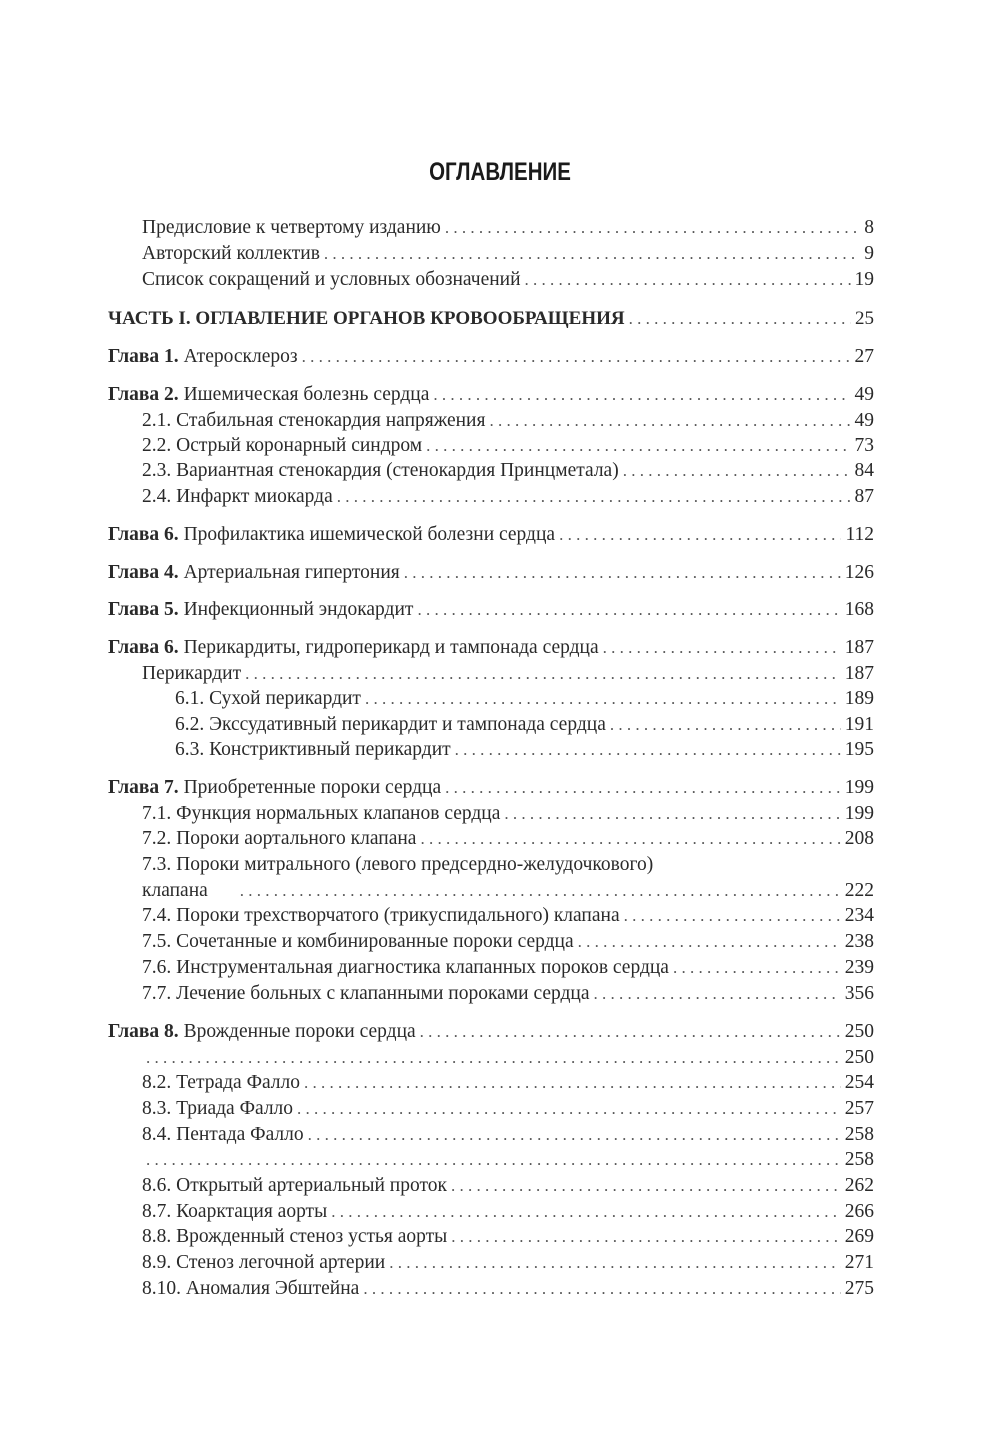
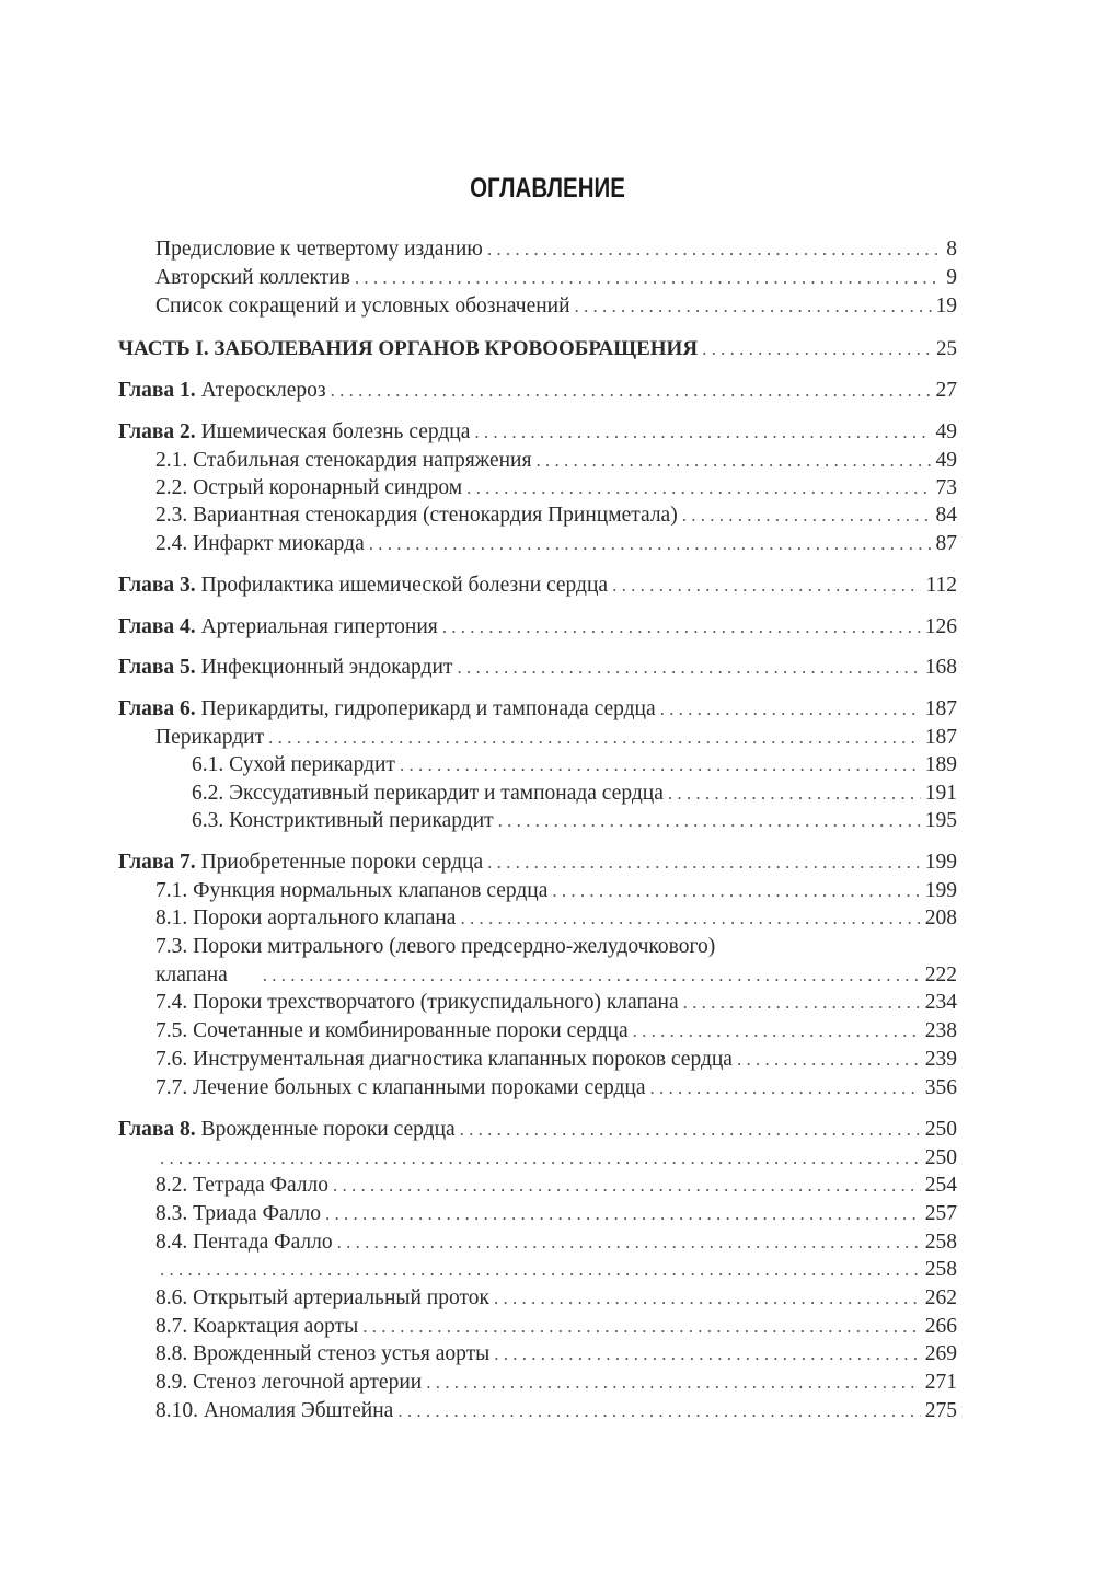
  ОГЛАВЛЕНИЕ
  Предисловие к четвертому изданию
  8
  Авторский коллектив
  9
  Список сокращений и условных обозначений
  19
- ЧАСТЬ I. ОГЛАВЛЕНИЕ ОРГАНОВ КРОВООБРАЩЕНИЯ
+ ЧАСТЬ I. ЗАБОЛЕВАНИЯ ОРГАНОВ КРОВООБРАЩЕНИЯ
  25
  Глава 1. Атеросклероз
  27
  Глава 2. Ишемическая болезнь сердца
  49
  2.1. Стабильная стенокардия напряжения
  49
  2.2. Острый коронарный синдром
  73
  2.3. Вариантная стенокардия (стенокардия Принцметала)
  84
  2.4. Инфаркт миокарда
  87
- Глава 6. Профилактика ишемической болезни сердца
+ Глава 3. Профилактика ишемической болезни сердца
  112
  Глава 4. Артериальная гипертония
  126
  Глава 5. Инфекционный эндокардит
  168
  Глава 6. Перикардиты, гидроперикард и тампонада сердца
  187
  Перикардит
  187
  6.1. Сухой перикардит
  189
  6.2. Экссудативный перикардит и тампонада сердца
  191
  6.3. Констриктивный перикардит
  195
  Глава 7. Приобретенные пороки сердца
  199
  7.1. Функция нормальных клапанов сердца
  199
- 7.2. Пороки аортального клапана
+ 8.1. Пороки аортального клапана
  208
  7.3. Пороки митрального (левого предсердно-желудочкового)
  клапана
  222
  7.4. Пороки трехстворчатого (трикуспидального) клапана
  234
  7.5. Сочетанные и комбинированные пороки сердца
  238
  7.6. Инструментальная диагностика клапанных пороков сердца
  239
  7.7. Лечение больных с клапанными пороками сердца
  356
  Глава 8. Врожденные пороки сердца
  250
  250
  8.2. Тетрада Фалло
  254
  8.3. Триада Фалло
  257
  8.4. Пентада Фалло
  258
  258
  8.6. Открытый артериальный проток
  262
  8.7. Коарктация аорты
  266
  8.8. Врожденный стеноз устья аорты
  269
  8.9. Стеноз легочной артерии
  271
  8.10. Аномалия Эбштейна
  275
